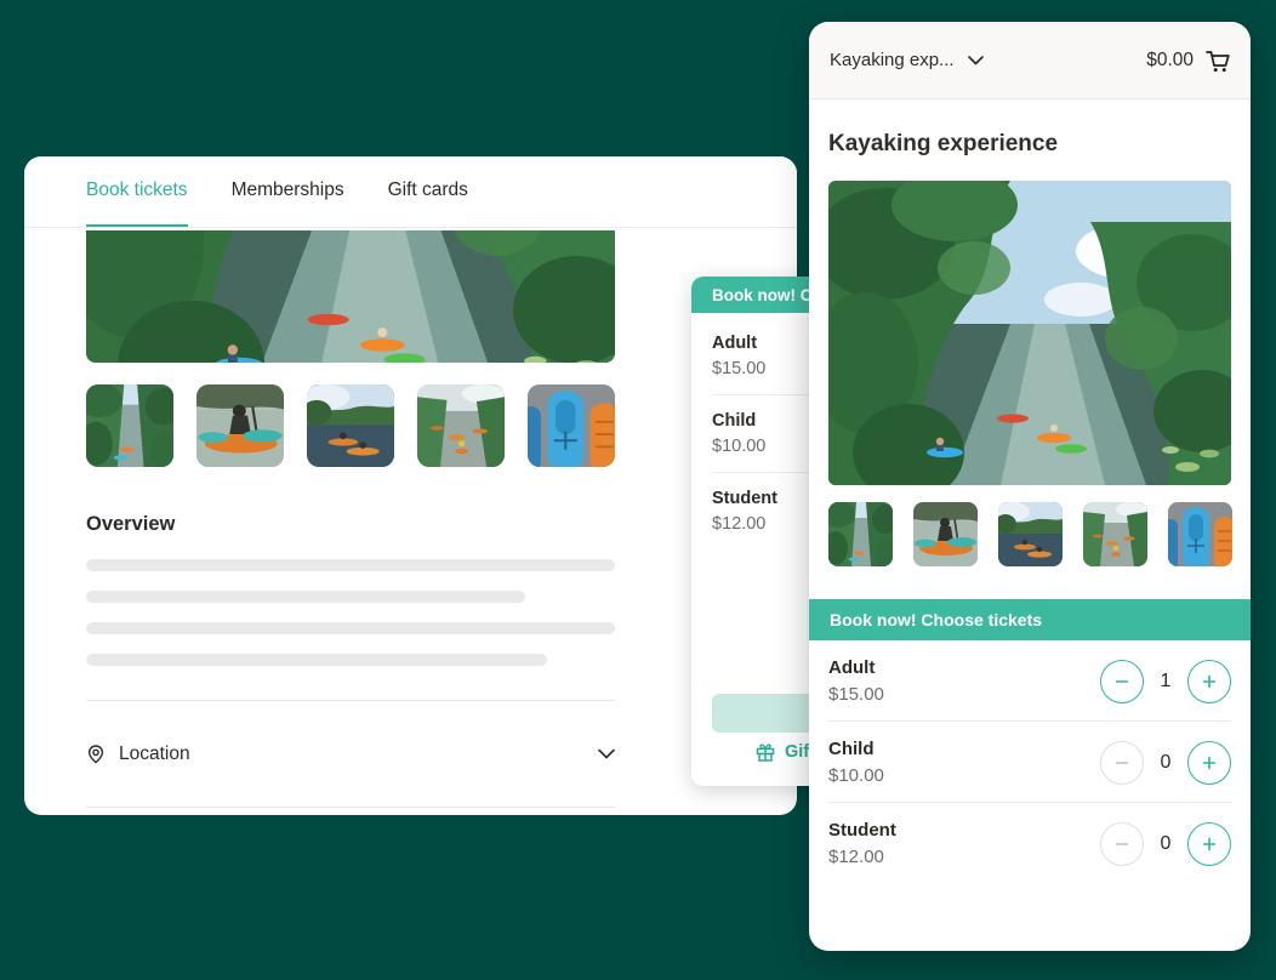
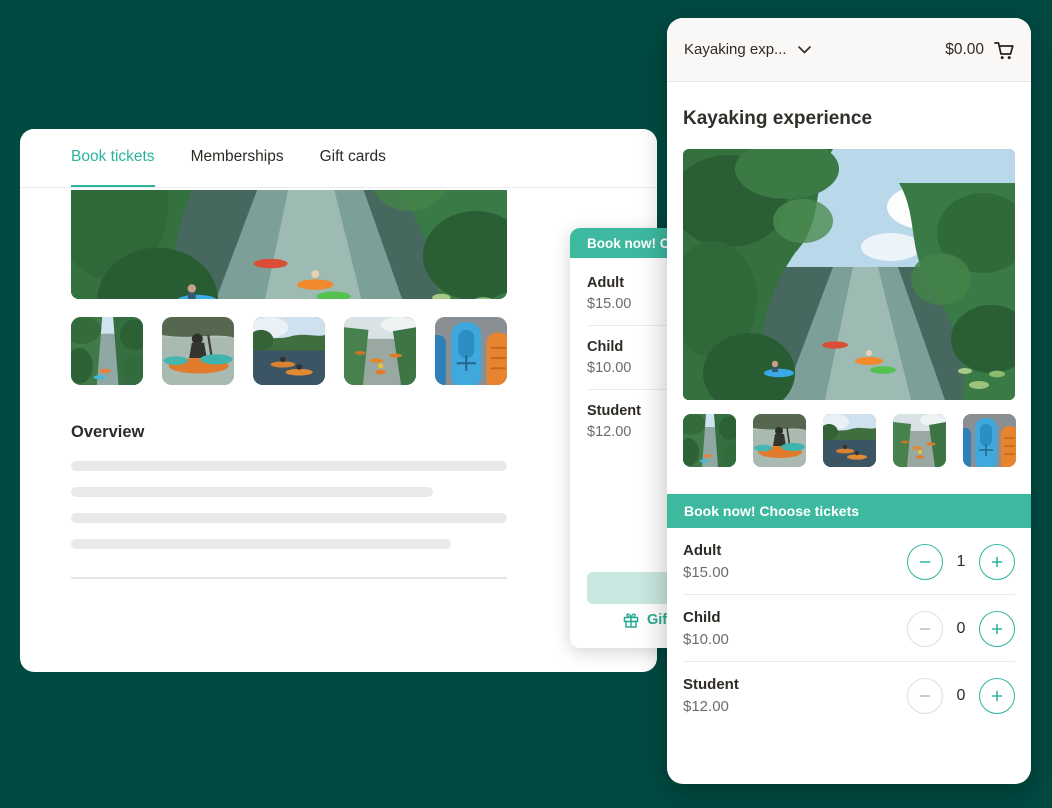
  Book tickets
  Memberships
  Gift cards
  Overview
- Location
  Adult
  $15.00
  Child
  $10.00
  Student
  $12.00
  Gif
  Kayaking exp...
  $0.00
  Kayaking experience
  Book now! Choose tickets
  Adult
  $15.00
  1
  Child
  $10.00
  0
  Student
  $12.00
  0
